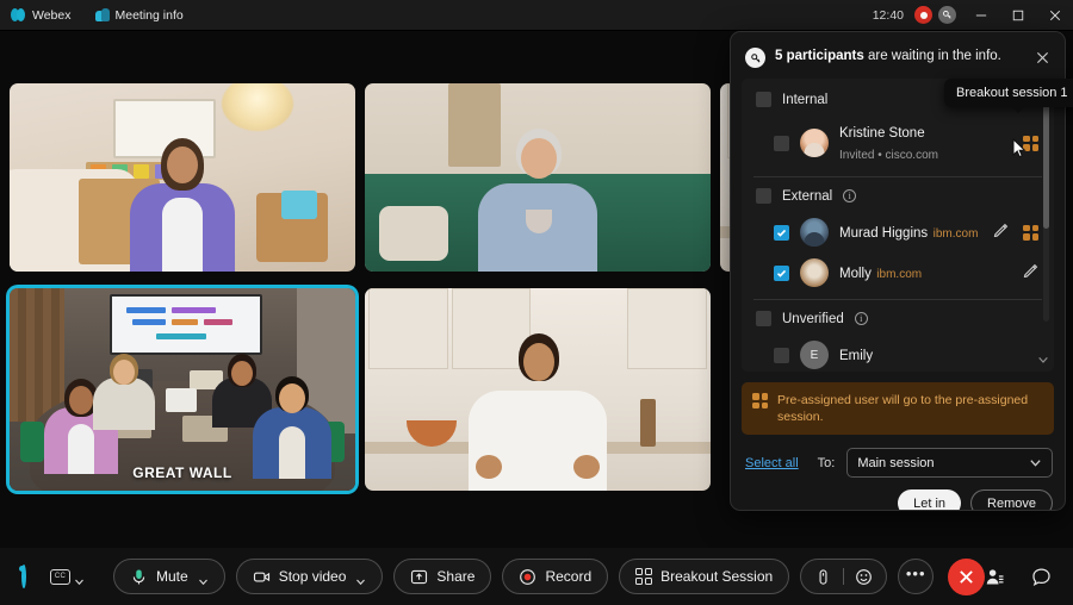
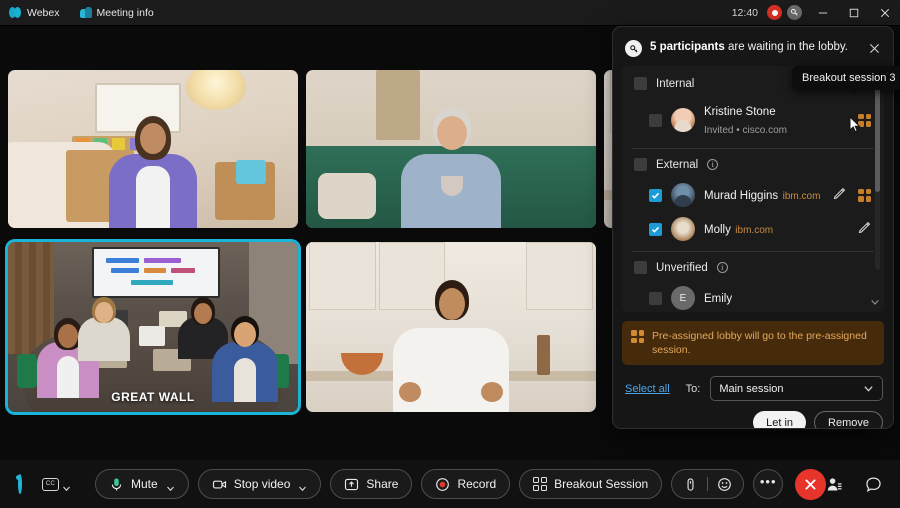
  Webex
  Meeting info
  12:40
  GREAT WALL
- 5 participants are waiting in the info.
+ 5 participants are waiting in the lobby.
  Internal
  Kristine Stone Invited • cisco.com
  External
  i
  Murad Higgins ibm.com
  Molly ibm.com
  Unverified
  i
  E
  Emily
- Pre-assigned user will go to the pre-assigned session.
+ Pre-assigned lobby will go to the pre-assigned session.
  Select all
  To:
  Main session
  Let in
  Remove
- Breakout session 1
+ Breakout session 3
  Mute
  Stop video
  Share
  Record
  Breakout Session
  •••
